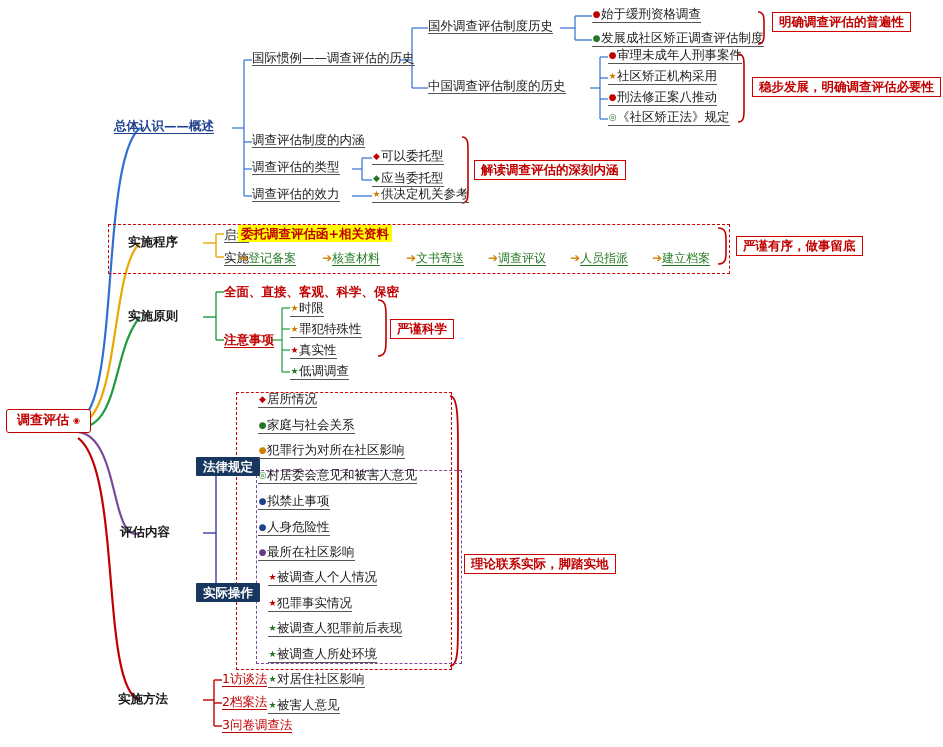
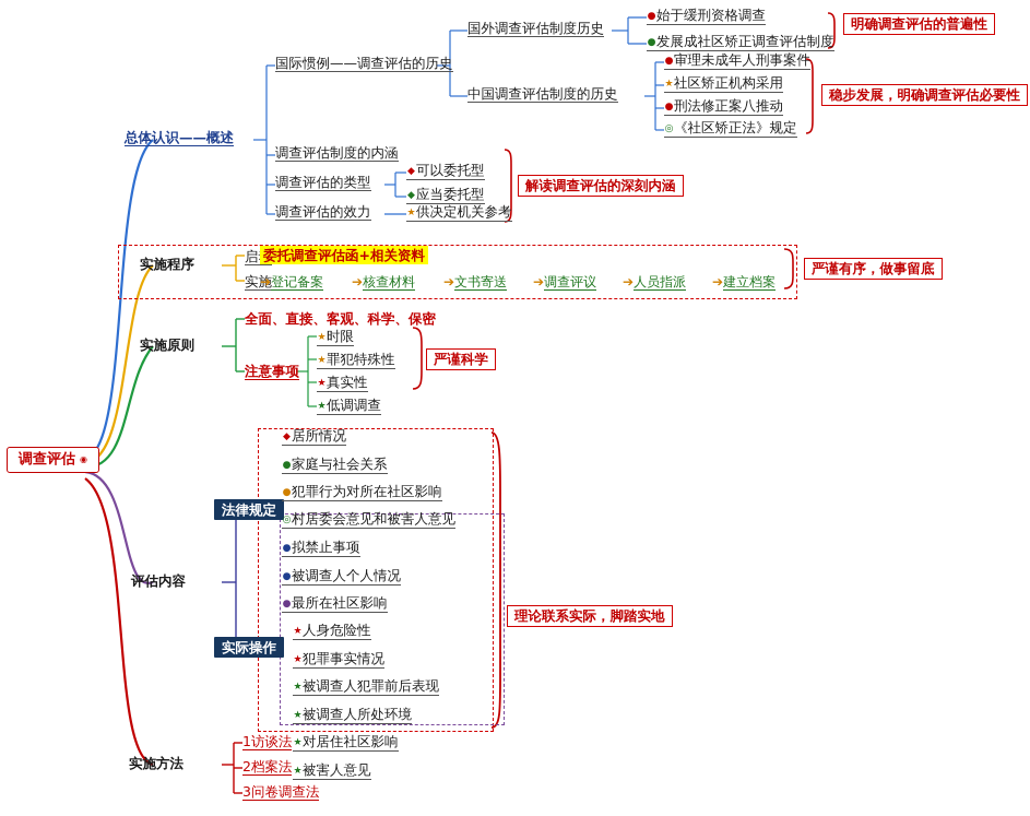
  调查评估 ◉
  总体认识——概述
  国际惯例——调查评估的历史
  国外调查评估制度历史
  中国调查评估制度的历史
  ●始于缓刑资格调查
  ●发展成社区矫正调查评估制度
  明确调查评估的普遍性
  ●审理未成年人刑事案件
  ★社区矫正机构采用
  ●刑法修正案八推动
  ◎《社区矫正法》规定
  稳步发展，明确调查评估必要性
  调查评估制度的内涵
  调查评估的类型
  ◆可以委托型
  ◆应当委托型
  调查评估的效力
  ★供决定机关参考
  解读调查评估的深刻内涵
  实施程序
  委托调查评估函+相关资料
  实施
  ➔登记备案
  ➔核查材料
  ➔文书寄送
  ➔调查评议
  ➔人员指派
  ➔建立档案
  严谨有序，做事留底
  实施原则
  全面、直接、客观、科学、保密
  注意事项
  ★时限
  ★罪犯特殊性
  ★真实性
  ★低调调查
  严谨科学
  评估内容
  法律规定
  实际操作
  ◆居所情况
  ●家庭与社会关系
  ●犯罪行为对所在社区影响
  ◎村居委会意见和被害人意见
  ●拟禁止事项
- ●人身危险性
+ ●被调查人个人情况
  ●最所在社区影响
- ★被调查人个人情况
+ ★人身危险性
  ★犯罪事实情况
  ★被调查人犯罪前后表现
  ★被调查人所处环境
  ★对居住社区影响
  ★被害人意见
  理论联系实际，脚踏实地
  实施方法
  1访谈法
  2档案法
  3问卷调查法
